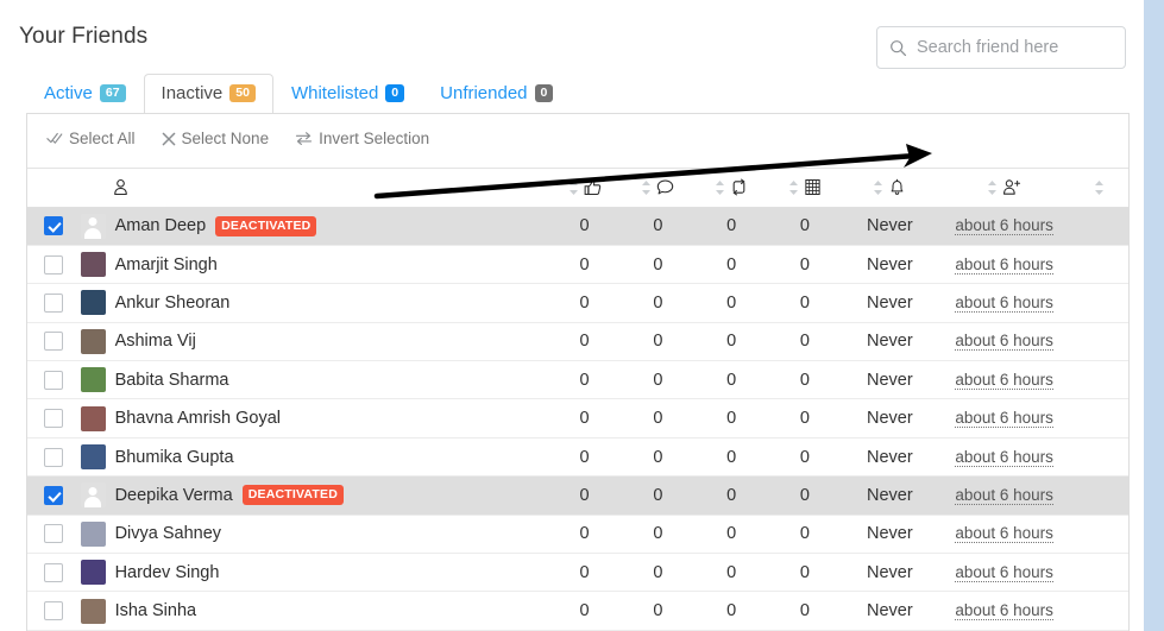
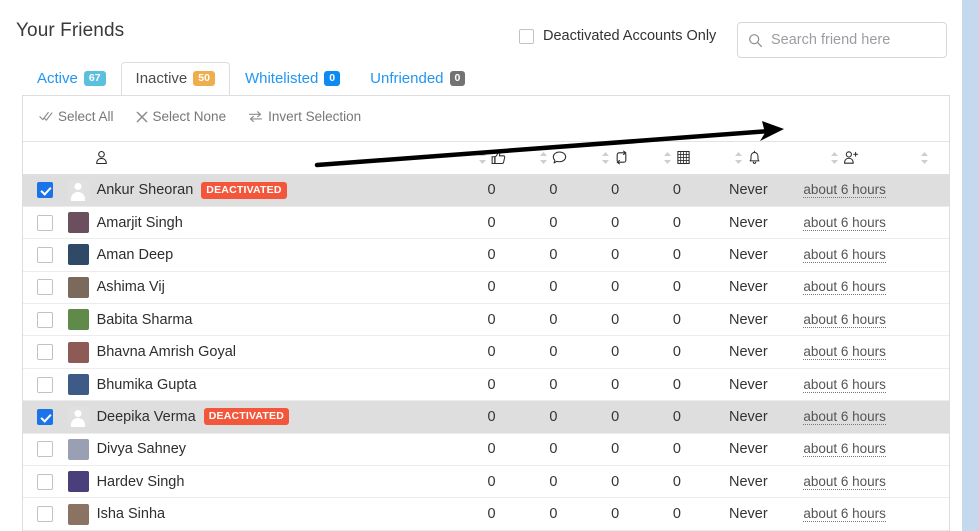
  Your Friends
+ Deactivated Accounts Only
  Search friend here
  Active
  67
  Inactive
  50
  Whitelisted
  0
  Unfriended
  0
  Select All
  Select None
  Invert Selection
- 	Aman Deep DEACTIVATED	0	0	0	0	Never	about 6 hours
+ 	Ankur Sheoran DEACTIVATED	0	0	0	0	Never	about 6 hours
  	Amarjit Singh	0	0	0	0	Never	about 6 hours
- 	Ankur Sheoran	0	0	0	0	Never	about 6 hours
+ 	Aman Deep	0	0	0	0	Never	about 6 hours
  	Ashima Vij	0	0	0	0	Never	about 6 hours
  	Babita Sharma	0	0	0	0	Never	about 6 hours
  	Bhavna Amrish Goyal	0	0	0	0	Never	about 6 hours
  	Bhumika Gupta	0	0	0	0	Never	about 6 hours
  	Deepika Verma DEACTIVATED	0	0	0	0	Never	about 6 hours
  	Divya Sahney	0	0	0	0	Never	about 6 hours
  	Hardev Singh	0	0	0	0	Never	about 6 hours
  	Isha Sinha	0	0	0	0	Never	about 6 hours
